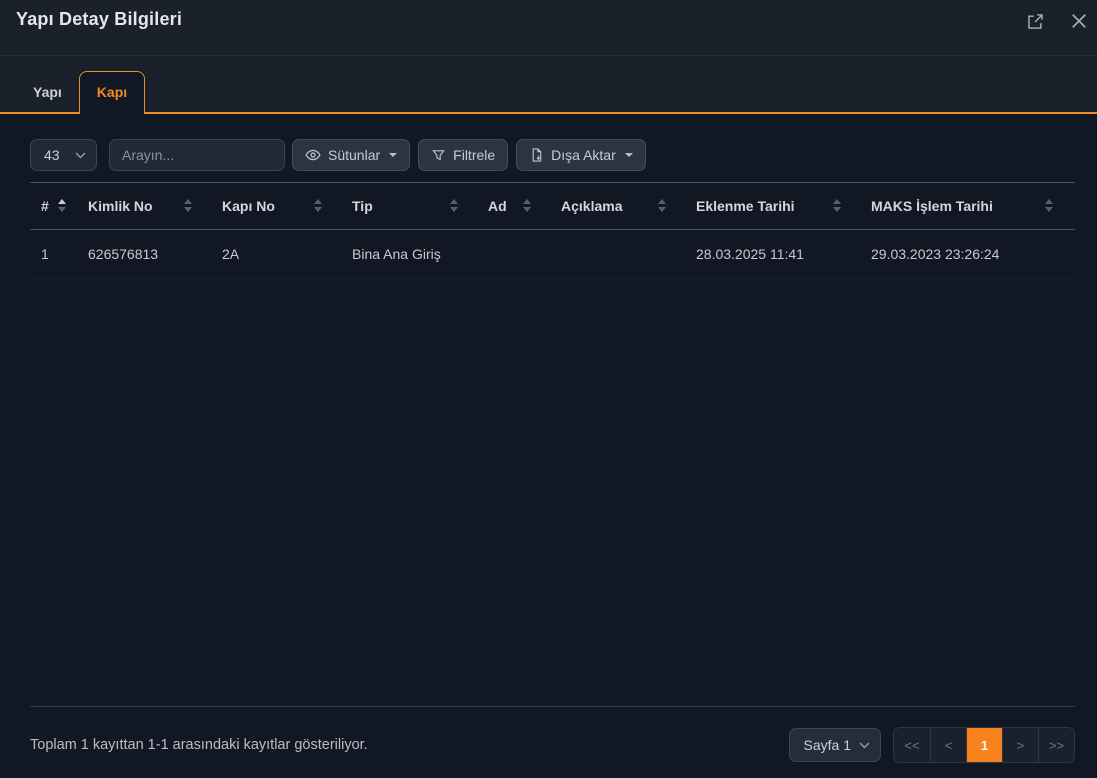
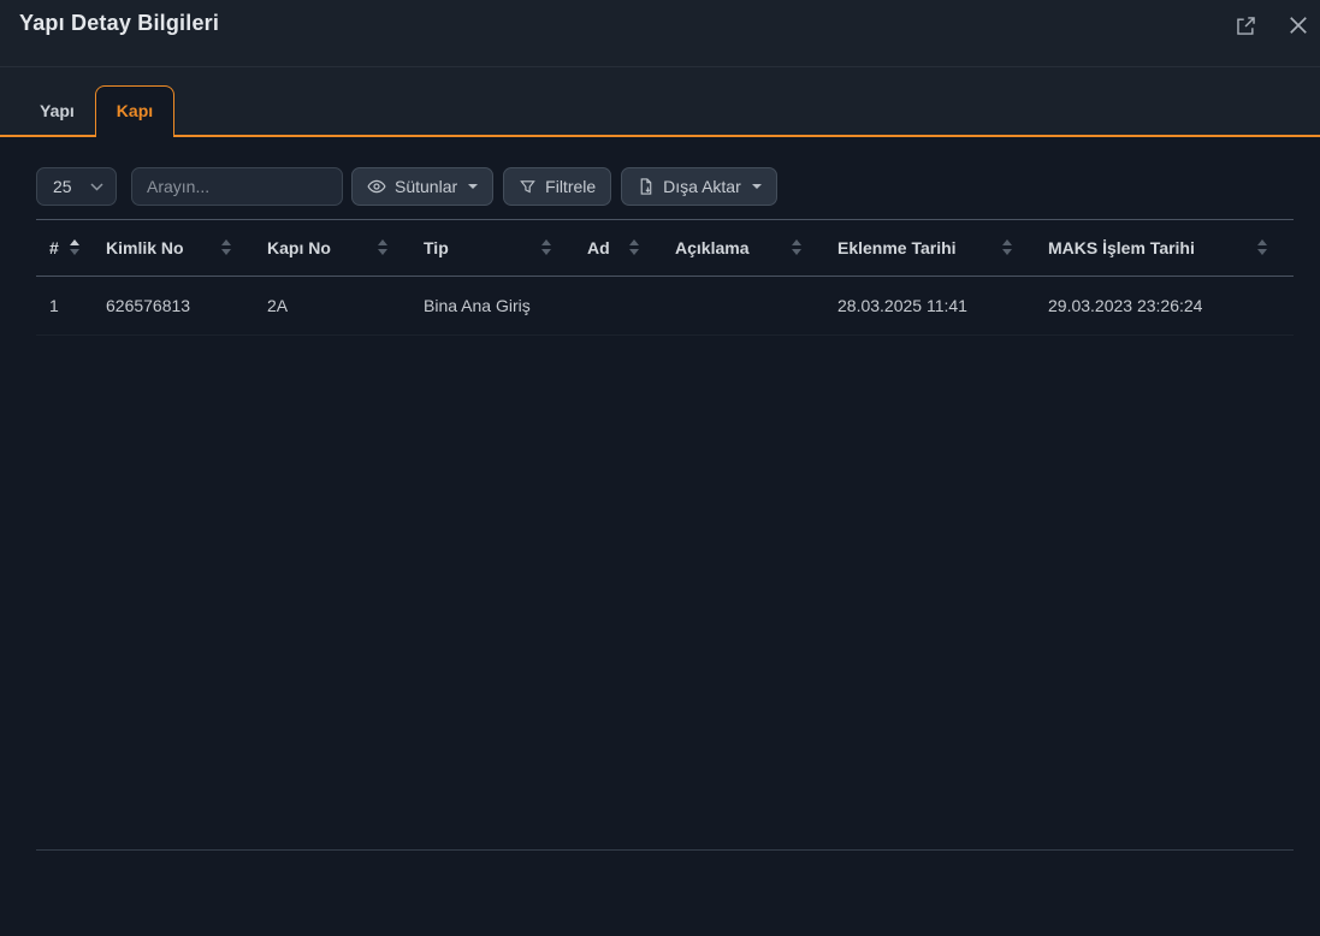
  Yapı Detay Bilgileri
  Yapı
  Kapı
- 43
+ 25
  Arayın...
  Sütunlar
  Filtrele
  Dışa Aktar
  #	Kimlik No	Kapı No	Tip	Ad	Açıklama	Eklenme Tarihi	MAKS İşlem Tarihi
  1	626576813	2A	Bina Ana Giriş			28.03.2025 11:41	29.03.2023 23:26:24
- Toplam 1 kayıttan 1-1 arasındaki kayıtlar gösteriliyor.
- Sayfa 1
- <<
- <
- 1
- >
- >>
